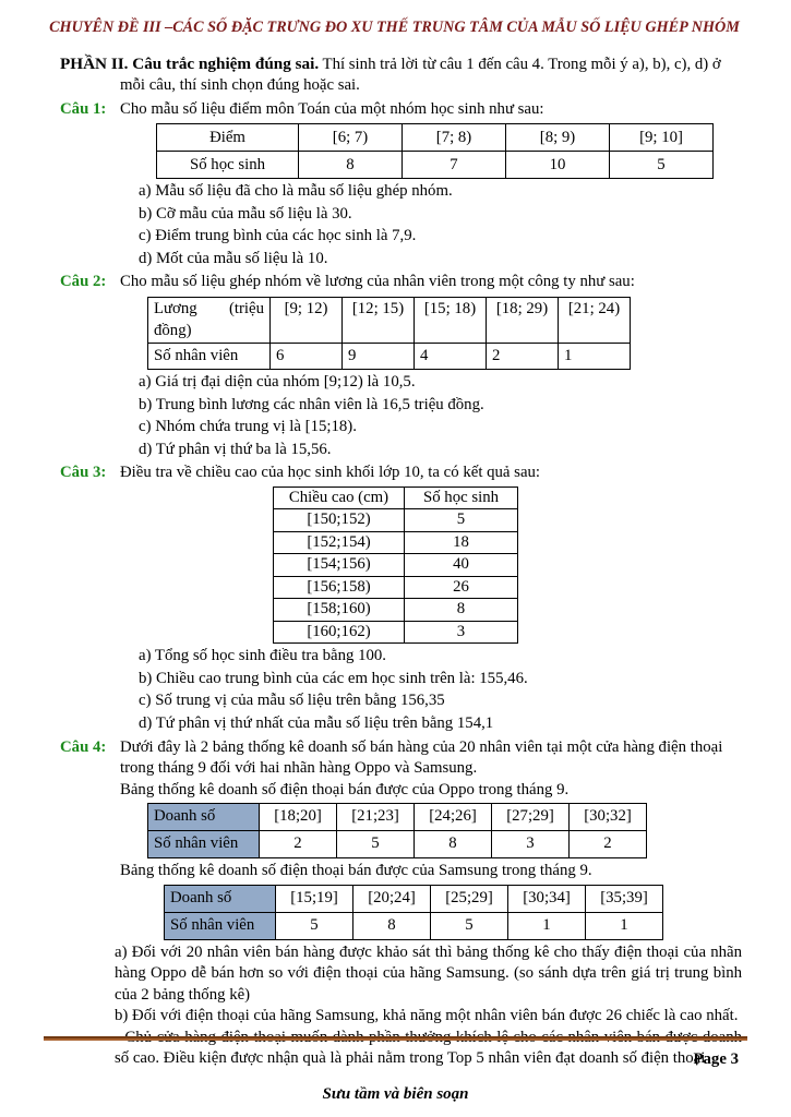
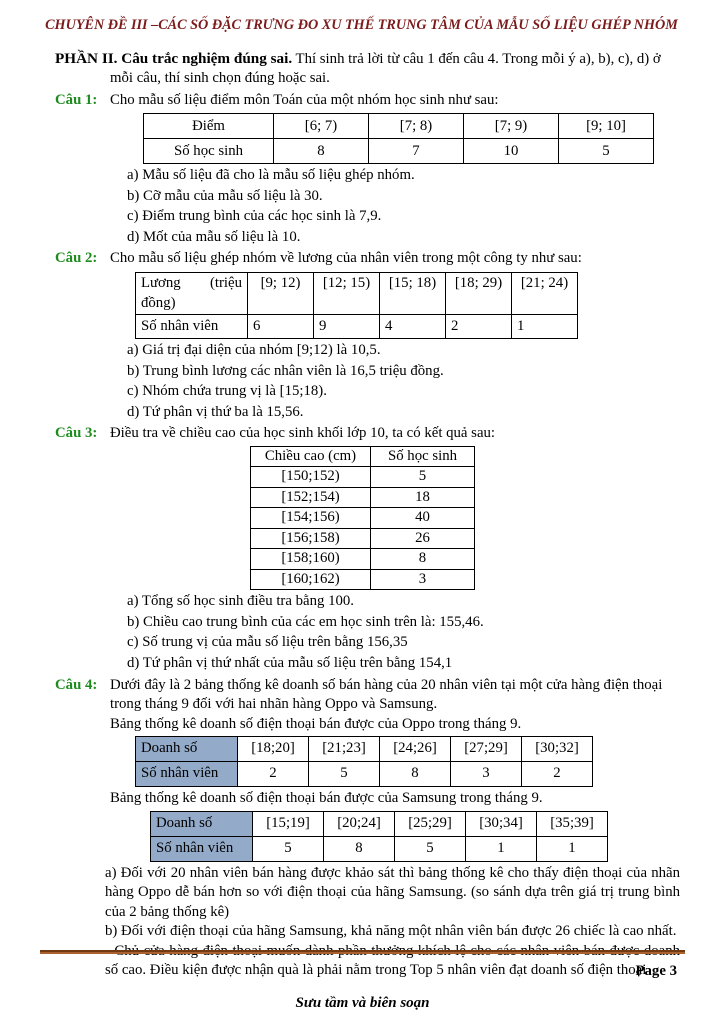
  CHUYÊN ĐỀ III –CÁC SỐ ĐẶC TRƯNG ĐO XU THẾ TRUNG TÂM CỦA MẪU SỐ LIỆU GHÉP NHÓM
  PHẦN II. Câu trắc nghiệm đúng sai. Thí sinh trả lời từ câu 1 đến câu 4. Trong mỗi ý a), b), c), d) ở mỗi câu, thí sinh chọn đúng hoặc sai.
  Câu 1:
  Cho mẫu số liệu điểm môn Toán của một nhóm học sinh như sau:
- Điểm	[6; 7)	[7; 8)	[8; 9)	[9; 10]
+ Điểm	[6; 7)	[7; 8)	[7; 9)	[9; 10]
  Số học sinh	8	7	10	5
  a) Mẫu số liệu đã cho là mẫu số liệu ghép nhóm.
  b) Cỡ mẫu của mẫu số liệu là 30.
  c) Điểm trung bình của các học sinh là 7,9.
  d) Mốt của mẫu số liệu là 10.
  Câu 2:
  Cho mẫu số liệu ghép nhóm về lương của nhân viên trong một công ty như sau:
  Lương (triệu đồng)	[9; 12)	[12; 15)	[15; 18)	[18; 29)	[21; 24)
  Số nhân viên	6	9	4	2	1
  a) Giá trị đại diện của nhóm [9;12) là 10,5.
  b) Trung bình lương các nhân viên là 16,5 triệu đồng.
  c) Nhóm chứa trung vị là [15;18).
  d) Tứ phân vị thứ ba là 15,56.
  Câu 3:
  Điều tra về chiều cao của học sinh khối lớp 10, ta có kết quả sau:
  Chiều cao (cm)	Số học sinh
  [150;152)	5
  [152;154)	18
  [154;156)	40
  [156;158)	26
  [158;160)	8
  [160;162)	3
  a) Tổng số học sinh điều tra bằng 100.
  b) Chiều cao trung bình của các em học sinh trên là: 155,46.
  c) Số trung vị của mẫu số liệu trên bằng 156,35
  d) Tứ phân vị thứ nhất của mẫu số liệu trên bằng 154,1
  Câu 4:
  Dưới đây là 2 bảng thống kê doanh số bán hàng của 20 nhân viên tại một cửa hàng điện thoại trong tháng 9 đối với hai nhãn hàng Oppo và Samsung.
  Bảng thống kê doanh số điện thoại bán được của Oppo trong tháng 9.
  Doanh số	[18;20]	[21;23]	[24;26]	[27;29]	[30;32]
  Số nhân viên	2	5	8	3	2
  Bảng thống kê doanh số điện thoại bán được của Samsung trong tháng 9.
  Doanh số	[15;19]	[20;24]	[25;29]	[30;34]	[35;39]
  Số nhân viên	5	8	5	1	1
  a) Đối với 20 nhân viên bán hàng được khảo sát thì bảng thống kê cho thấy điện thoại của nhãn hàng Oppo dễ bán hơn so với điện thoại của hãng Samsung. (so sánh dựa trên giá trị trung bình của 2 bảng thống kê)
  b) Đối với điện thoại của hãng Samsung, khả năng một nhân viên bán được 26 chiếc là cao nhất.
  Page 3
  Sưu tầm và biên soạn
